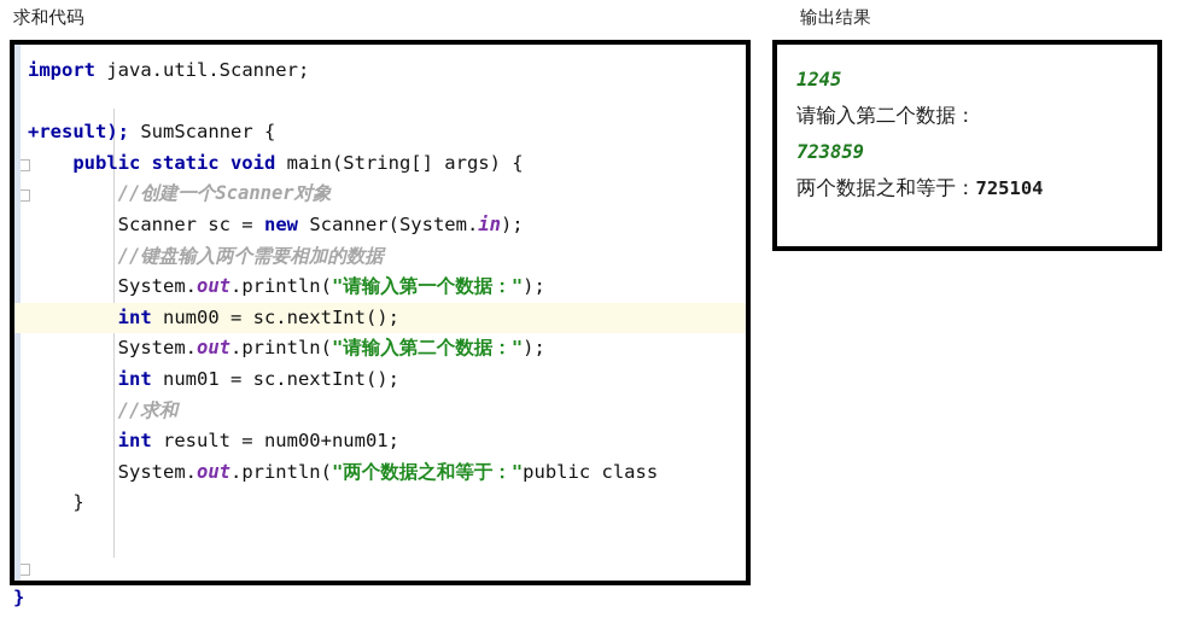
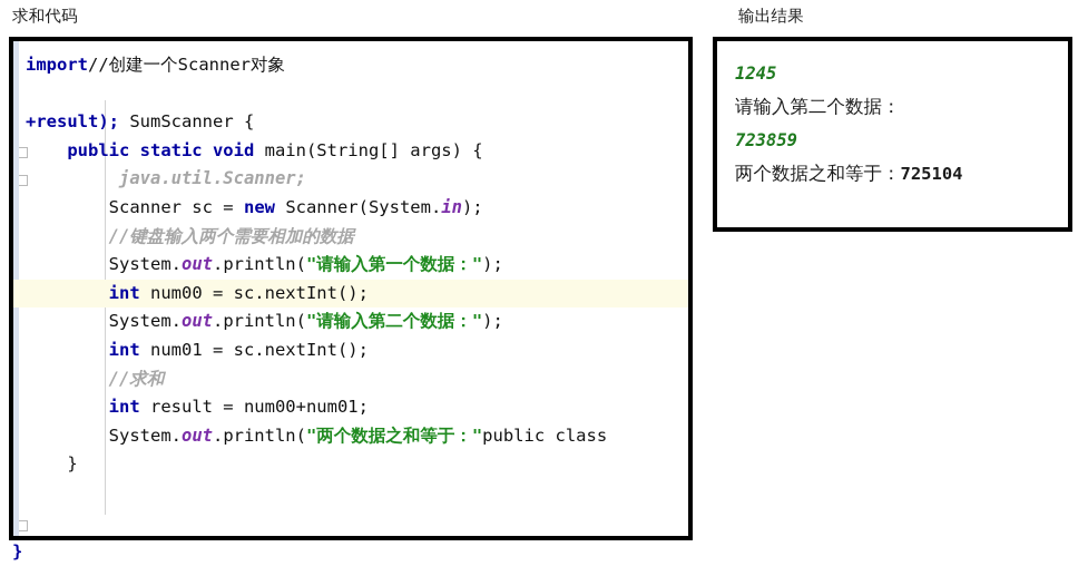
  求和代码
- import java.util.Scanner;
+ import//创建一个Scanner对象
  +result); SumScanner {
  public static void main(String[] args) {
- //创建一个Scanner对象
+ java.util.Scanner;
  Scanner sc = new Scanner(System.in);
  //键盘输入两个需要相加的数据
  System.out.println("请输入第一个数据：");
  int num00 = sc.nextInt();
  System.out.println("请输入第二个数据：");
  int num01 = sc.nextInt();
  //求和
  int result = num00+num01;
  System.out.println("两个数据之和等于："public class
  }
  }
  输出结果
  1245
  请输入第二个数据：
  723859
  两个数据之和等于：725104
